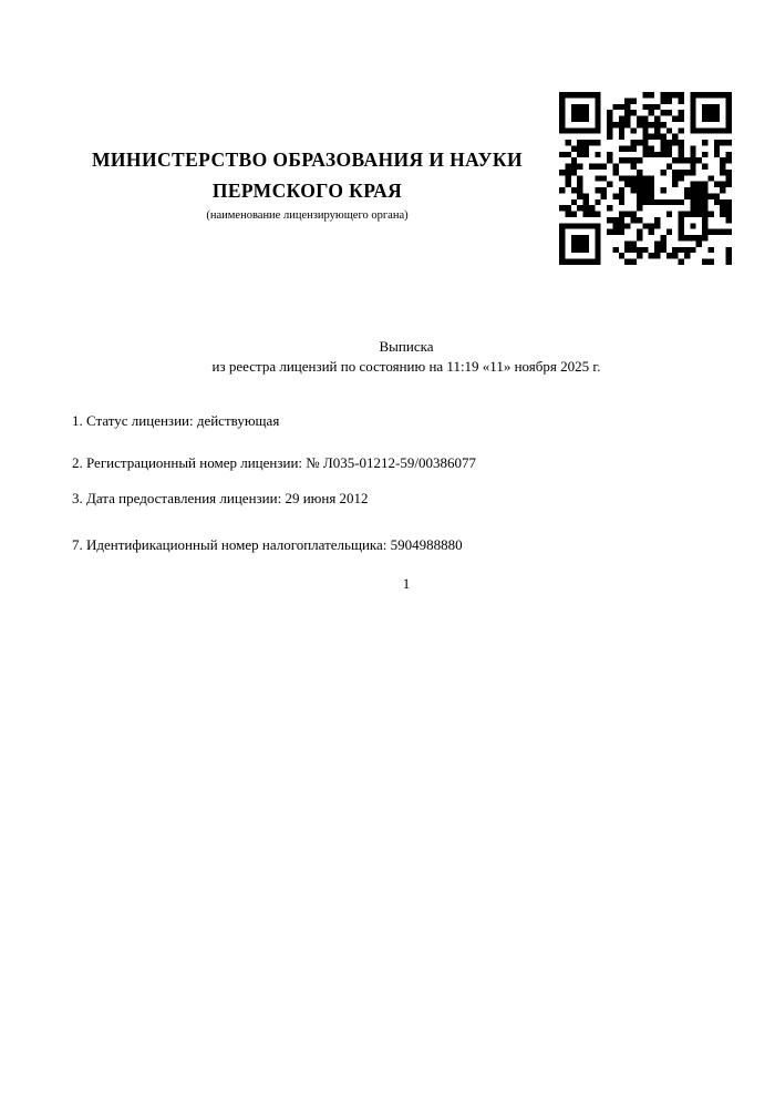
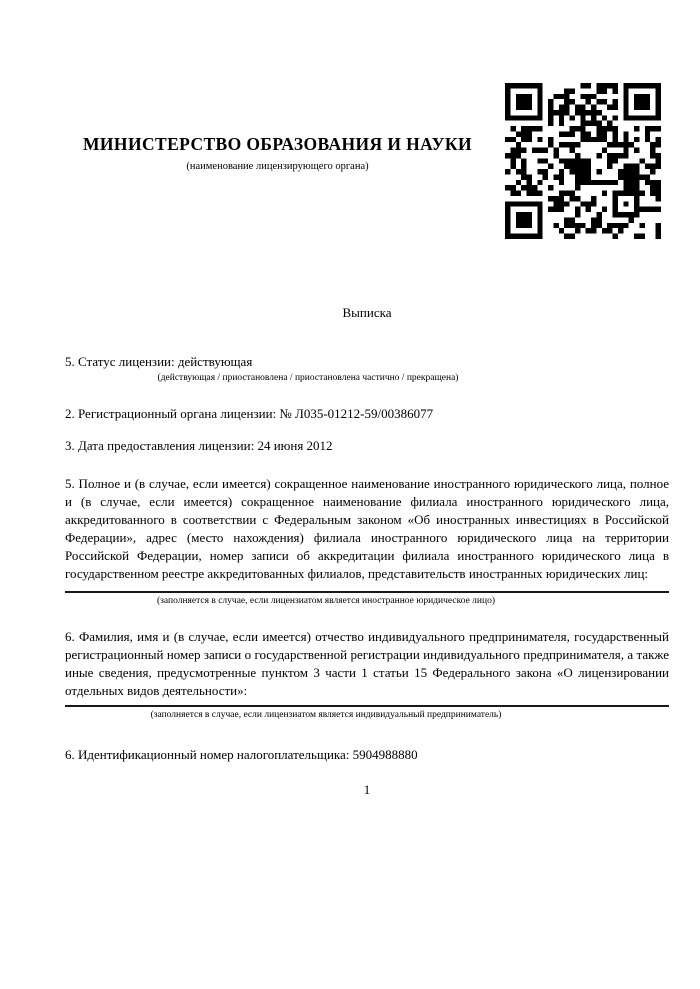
  МИНИСТЕРСТВО ОБРАЗОВАНИЯ И НАУКИ
- ПЕРМСКОГО КРАЯ
  (наименование лицензирующего органа)
  Выписка
- из реестра лицензий по состоянию на 11:19 «11» ноября 2025 г.
- 1. Статус лицензии: действующая
+ 5. Статус лицензии: действующая
+ (действующая / приостановлена / приостановлена частично / прекращена)
- 2. Регистрационный номер лицензии: № Л035-01212-59/00386077
+ 2. Регистрационный органа лицензии: № Л035-01212-59/00386077
- 3. Дата предоставления лицензии: 29 июня 2012
+ 3. Дата предоставления лицензии: 24 июня 2012
+ 5. Полное и (в случае, если имеется) сокращенное наименование иностранного юридического лица, полное и (в случае, если имеется) сокращенное наименование филиала иностранного юридического лица, аккредитованного в соответствии с Федеральным законом «Об иностранных инвестициях в Российской Федерации», адрес (место нахождения) филиала иностранного юридического лица на территории Российской Федерации, номер записи об аккредитации филиала иностранного юридического лица в государственном реестре аккредитованных филиалов, представительств иностранных юридических лиц:
+ (заполняется в случае, если лицензиатом является иностранное юридическое лицо)
+ 6. Фамилия, имя и (в случае, если имеется) отчество индивидуального предпринимателя, государственный регистрационный номер записи о государственной регистрации индивидуального предпринимателя, а также иные сведения, предусмотренные пунктом 3 части 1 статьи 15 Федерального закона «О лицензировании отдельных видов деятельности»:
+ (заполняется в случае, если лицензиатом является индивидуальный предприниматель)
- 7. Идентификационный номер налогоплательщика: 5904988880
+ 6. Идентификационный номер налогоплательщика: 5904988880
  1
